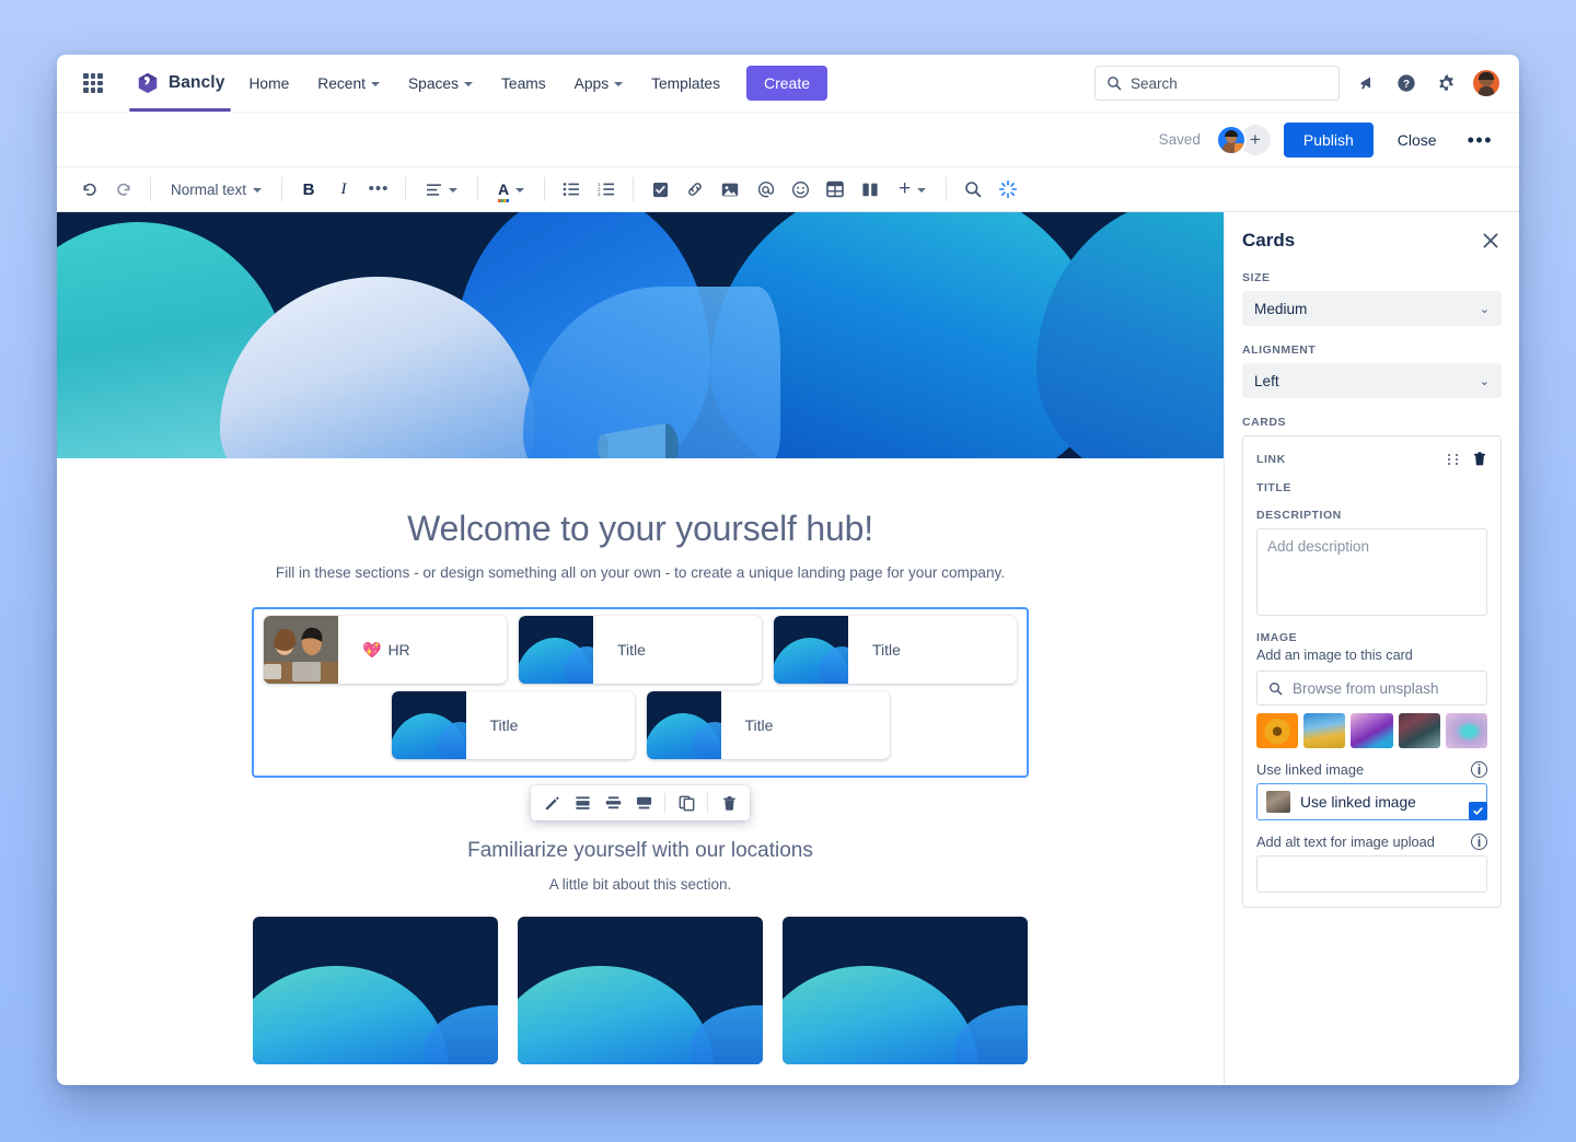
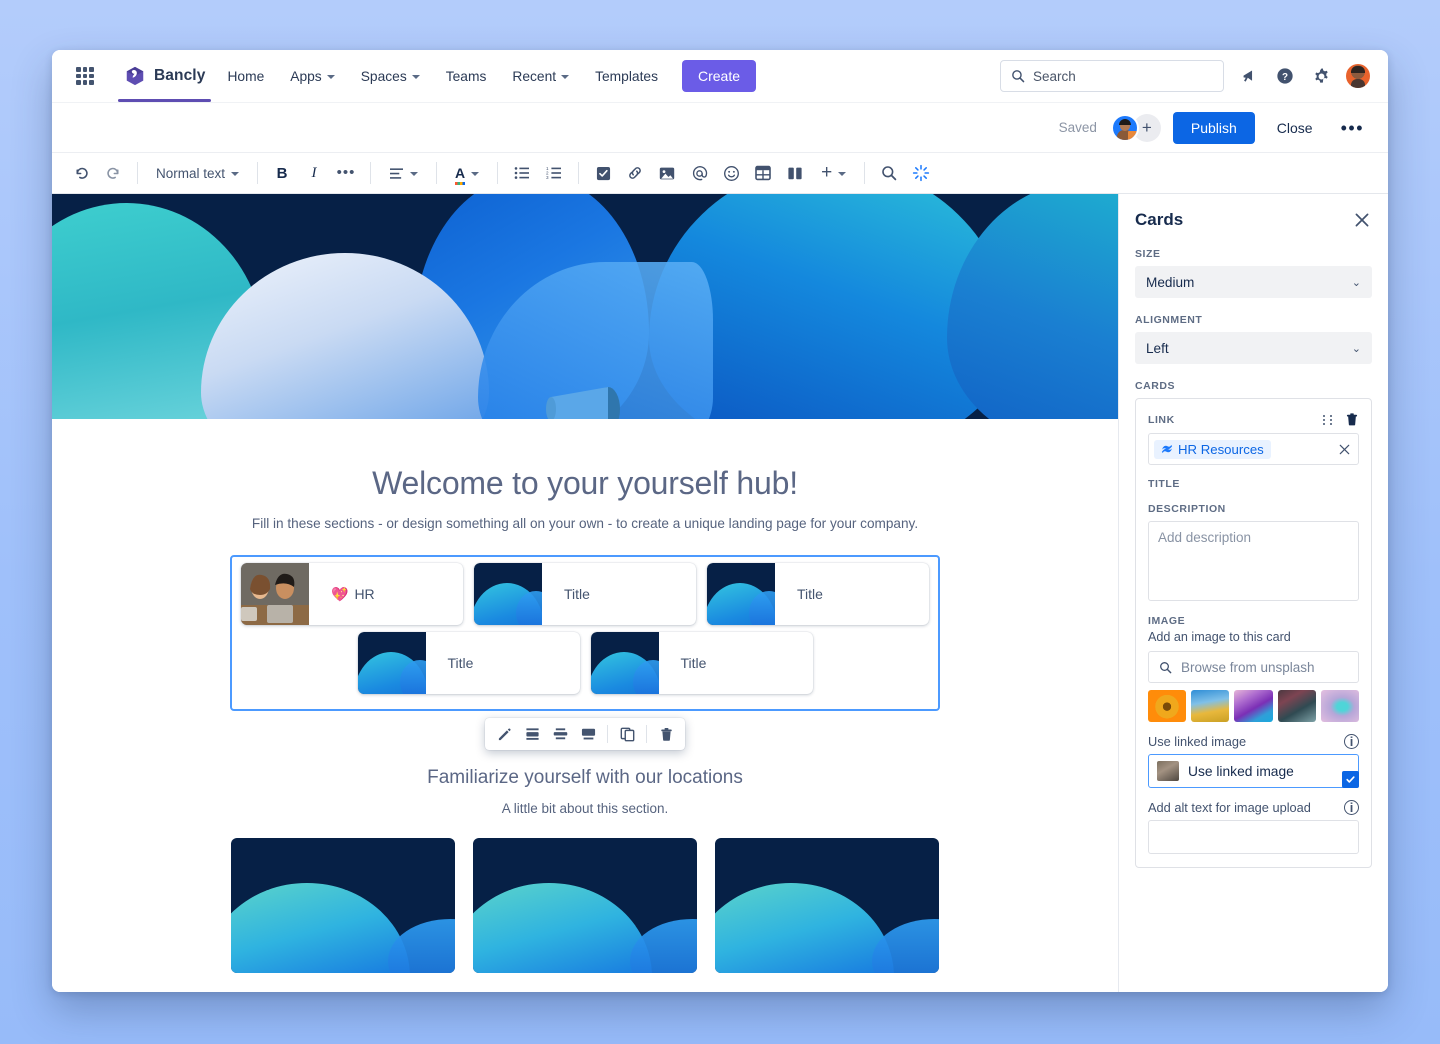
  Bancly
  Home
- Recent
+ Apps
  Spaces
  Teams
- Apps
+ Recent
  Templates
  Create
  Search
  ?
  Saved
  +
  Publish
  Close
  •••
  Normal text
  B
  I
  •••
  A
  +
  Welcome to your yourself hub!
  Fill in these sections - or design something all on your own - to create a unique landing page for your company.
  💖
  HR
  Title
  Title
  Title
  Title
  Familiarize yourself with our locations
  A little bit about this section.
  Cards
  SIZE
  Medium
  ⌄
  ALIGNMENT
  Left
  ⌄
  CARDS
  LINK
+ HR Resources
  TITLE
  DESCRIPTION
  Add description
  IMAGE
  Add an image to this card
  Browse from unsplash
  Use linked image
  i
  Use linked image
  Add alt text for image upload
  i
